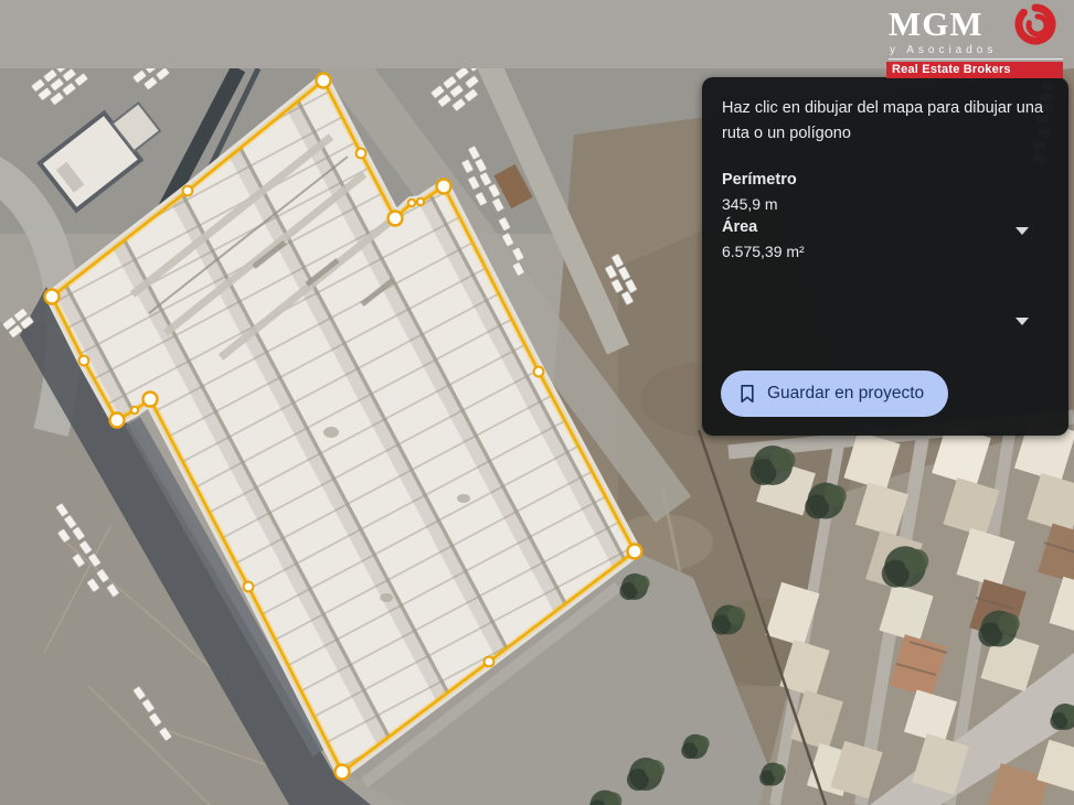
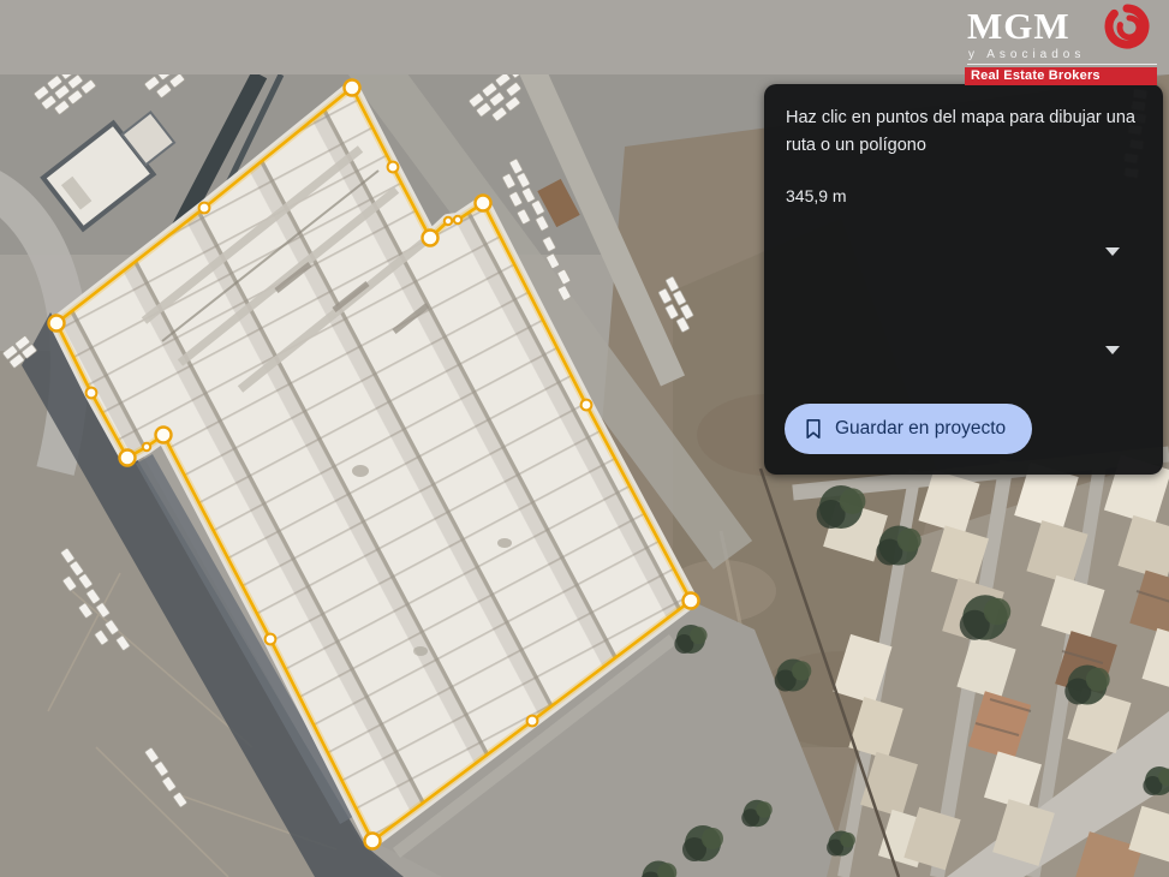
  MGM
  y Asociados
  Real Estate Brokers
- Haz clic en dibujar del mapa para dibujar una ruta o un polígono
+ Haz clic en puntos del mapa para dibujar una ruta o un polígono
- Perímetro
  345,9 m
- Área
- 6.575,39 m²
  Guardar en proyecto
